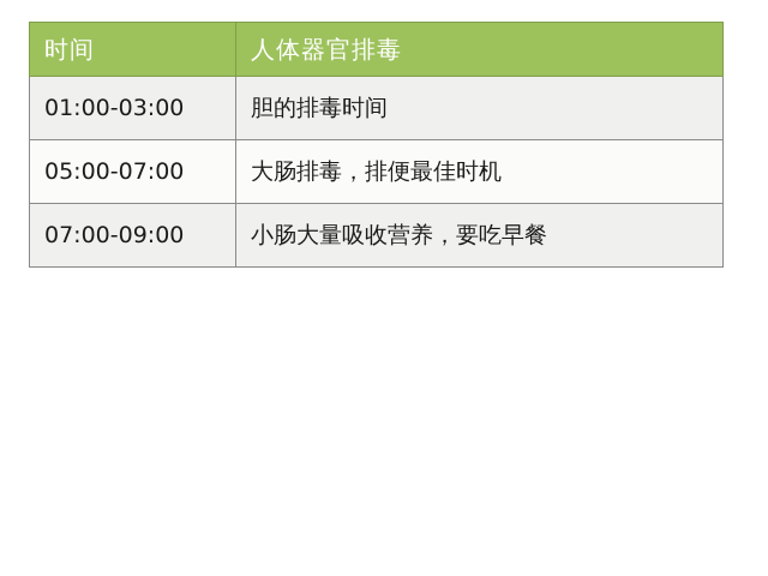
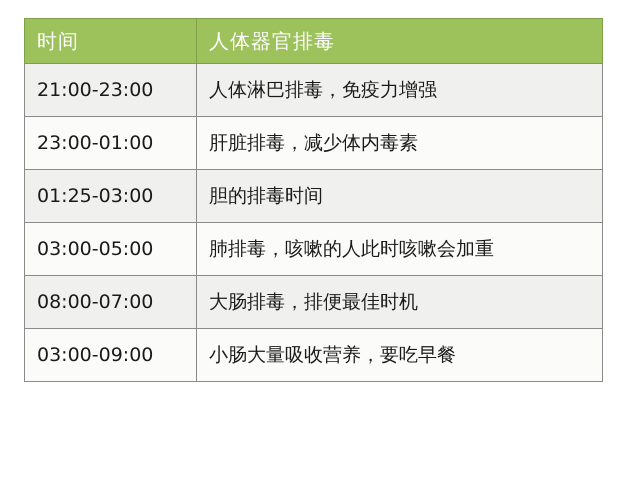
  时间	人体器官排毒
+ 21:00-23:00	人体淋巴排毒，免疫力增强
+ 23:00-01:00	肝脏排毒，减少体内毒素
- 01:00-03:00	胆的排毒时间
+ 01:25-03:00	胆的排毒时间
+ 03:00-05:00	肺排毒，咳嗽的人此时咳嗽会加重
- 05:00-07:00	大肠排毒，排便最佳时机
+ 08:00-07:00	大肠排毒，排便最佳时机
- 07:00-09:00	小肠大量吸收营养，要吃早餐
+ 03:00-09:00	小肠大量吸收营养，要吃早餐
